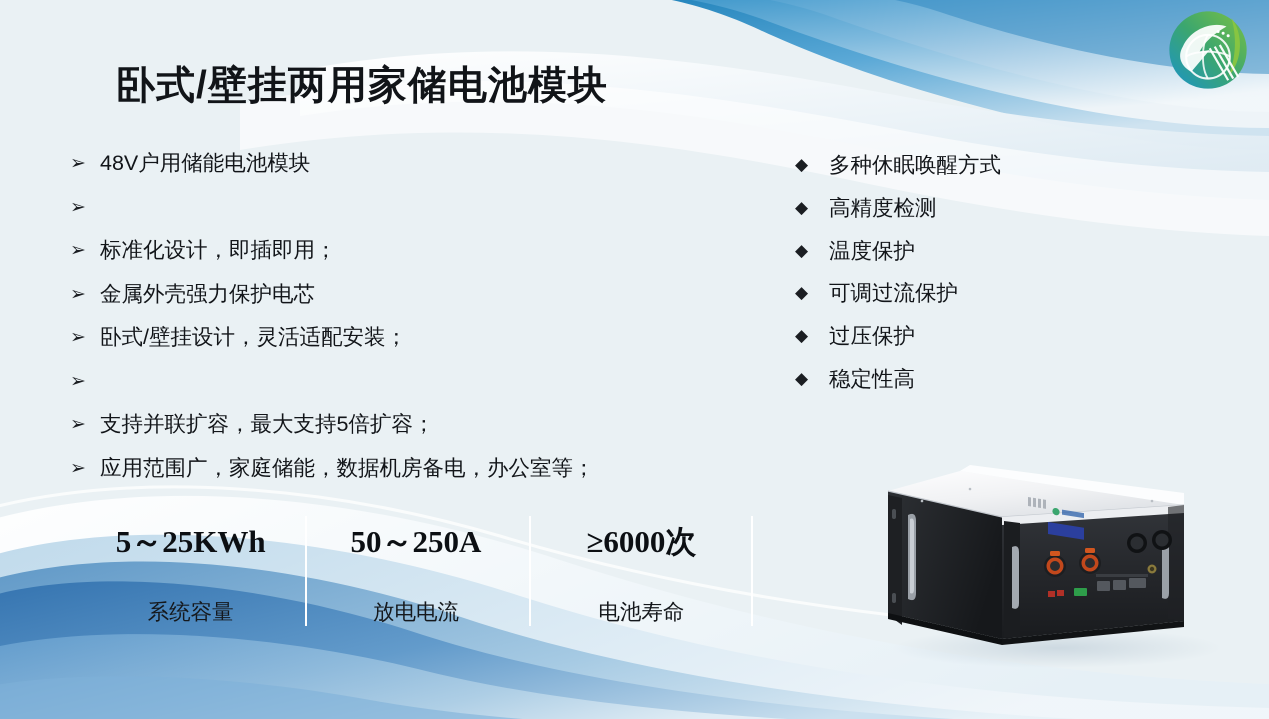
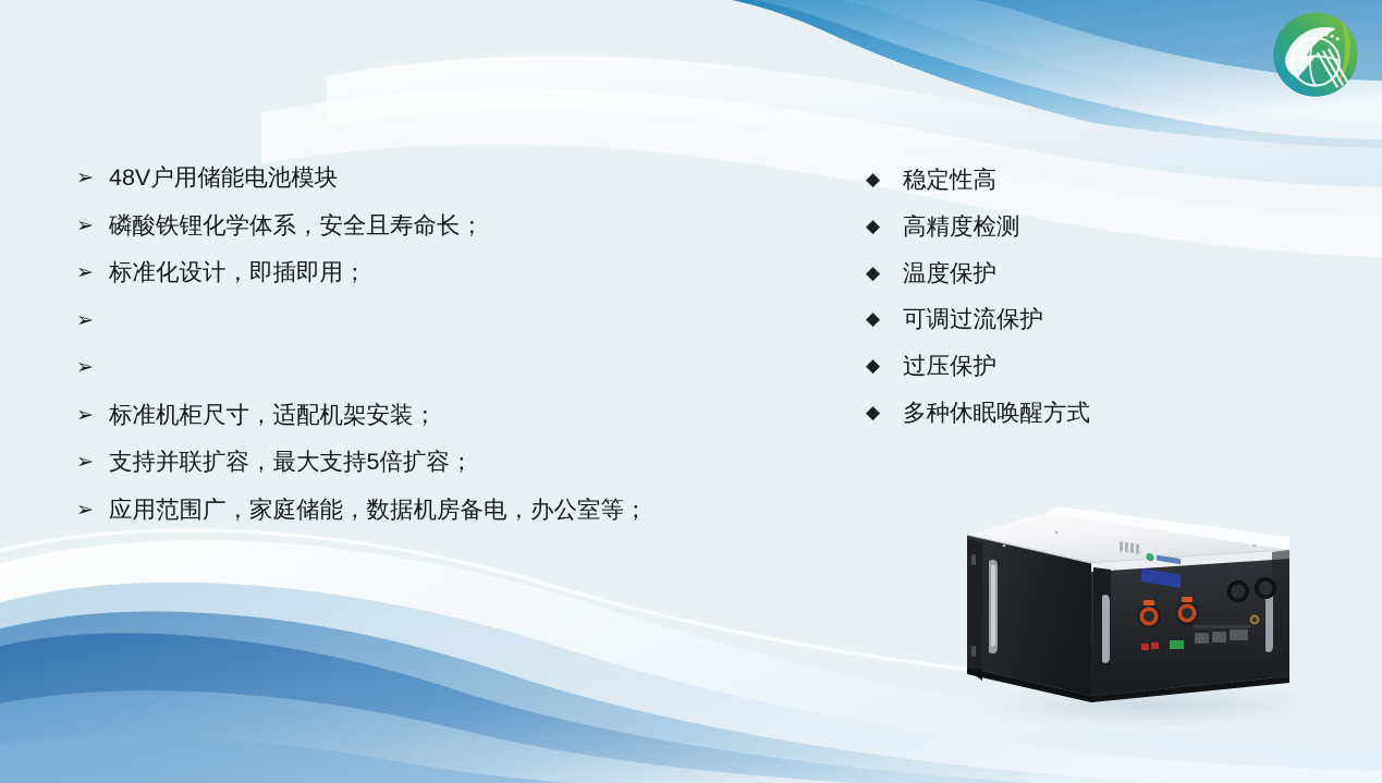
- 卧式/壁挂两用家储电池模块
  ➢
  48V户用储能电池模块
  ➢
+ 磷酸铁锂化学体系，安全且寿命长；
  ➢
  标准化设计，即插即用；
  ➢
- 金属外壳强力保护电芯
  ➢
- 卧式/壁挂设计，灵活适配安装；
  ➢
+ 标准机柜尺寸，适配机架安装；
  ➢
  支持并联扩容，最大支持5倍扩容；
  ➢
  应用范围广，家庭储能，数据机房备电，办公室等；
  ◆
- 多种休眠唤醒方式
+ 稳定性高
  ◆
  高精度检测
  ◆
  温度保护
  ◆
  可调过流保护
  ◆
  过压保护
  ◆
- 稳定性高
+ 多种休眠唤醒方式
- 5～25KWh
- 系统容量
- 50～250A
- 放电电流
- ≥6000次
- 电池寿命
